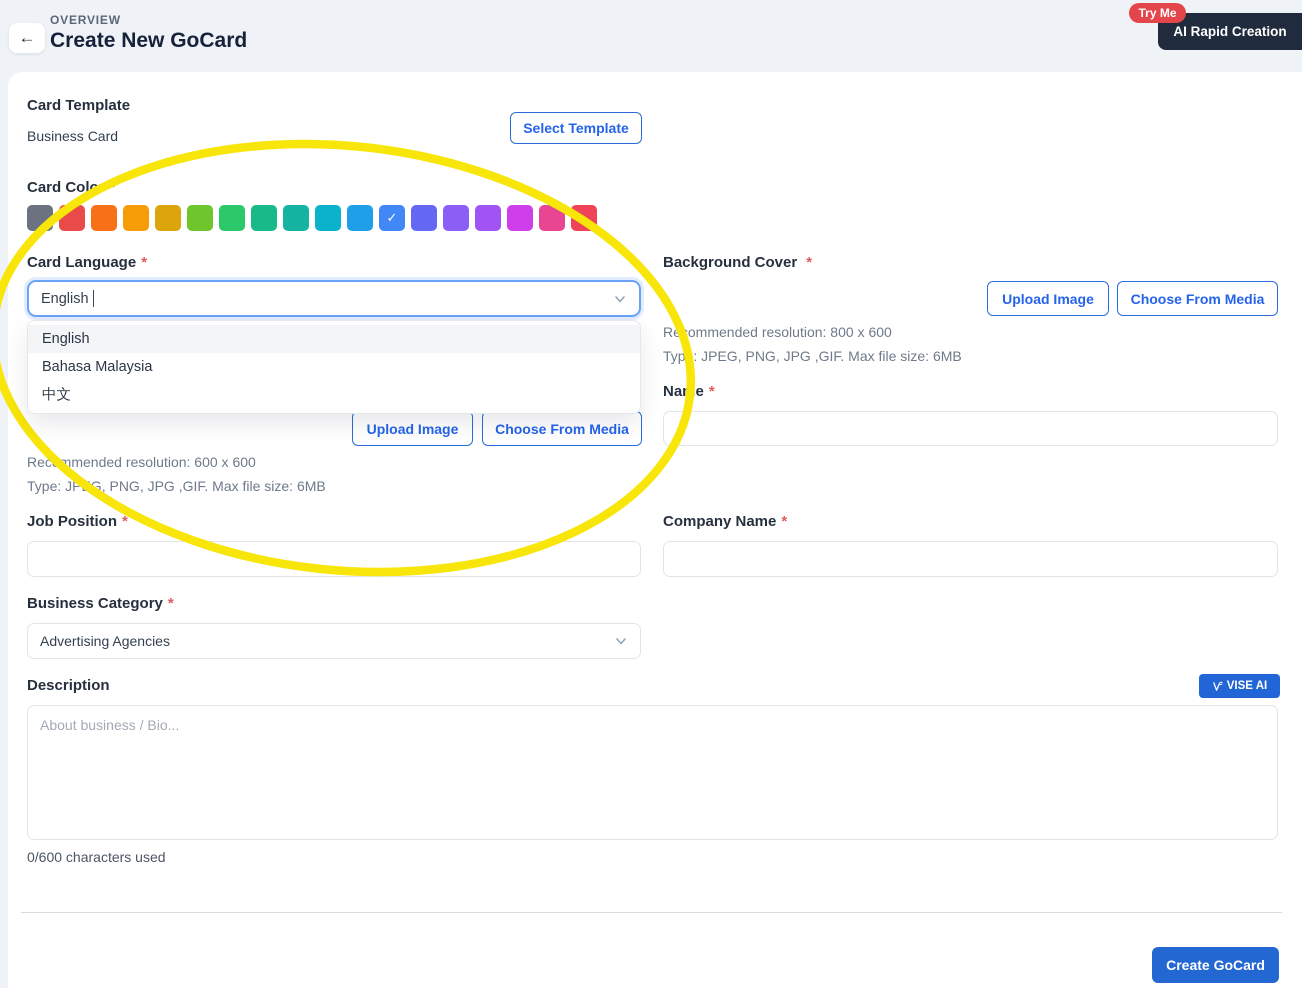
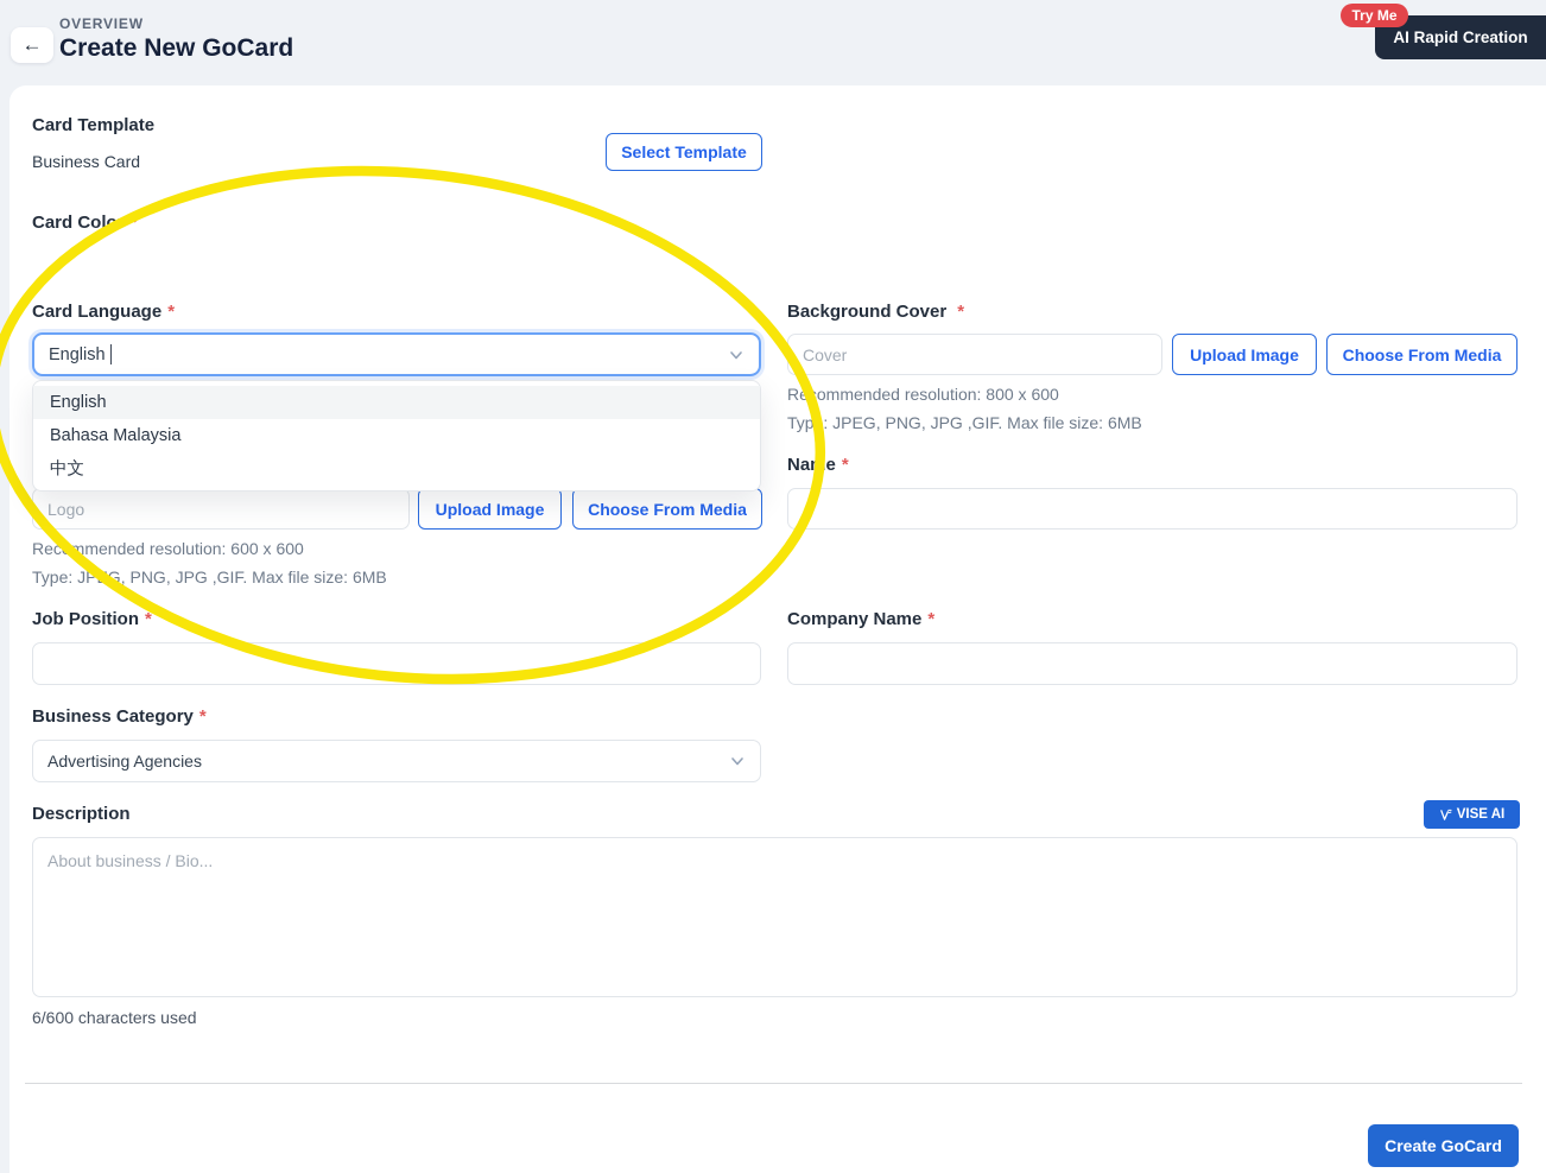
  ←
  OVERVIEW
  Create New GoCard
  AI Rapid Creation
  Try Me
  Card Template
  Business Card
  Select Template
  Card Col *
- ✓
  Card Language *
  English
  English
  Bahasa Malaysia
  中文
  Background Cover *
+ Cover
  Upload Image
  Choose From Media
  Reommended resolution: 800 x 600
  Typ: JPEG, PNG, JPG ,GIF. Max file size: 6MB
  Nae *
+ Logo
  Upload Image
  Choose From Media
  Recmmended resolution: 600 x 600
  Type: JPG, PNG, JPG ,GIF. Max file size: 6MB
  Job Position *
  Company Name *
  Business Category *
  Advertising Agencies
  Description
  VISE AI
  About business / Bio...
- 0/600 characters used
+ 6/600 characters used
  Create GoCard
